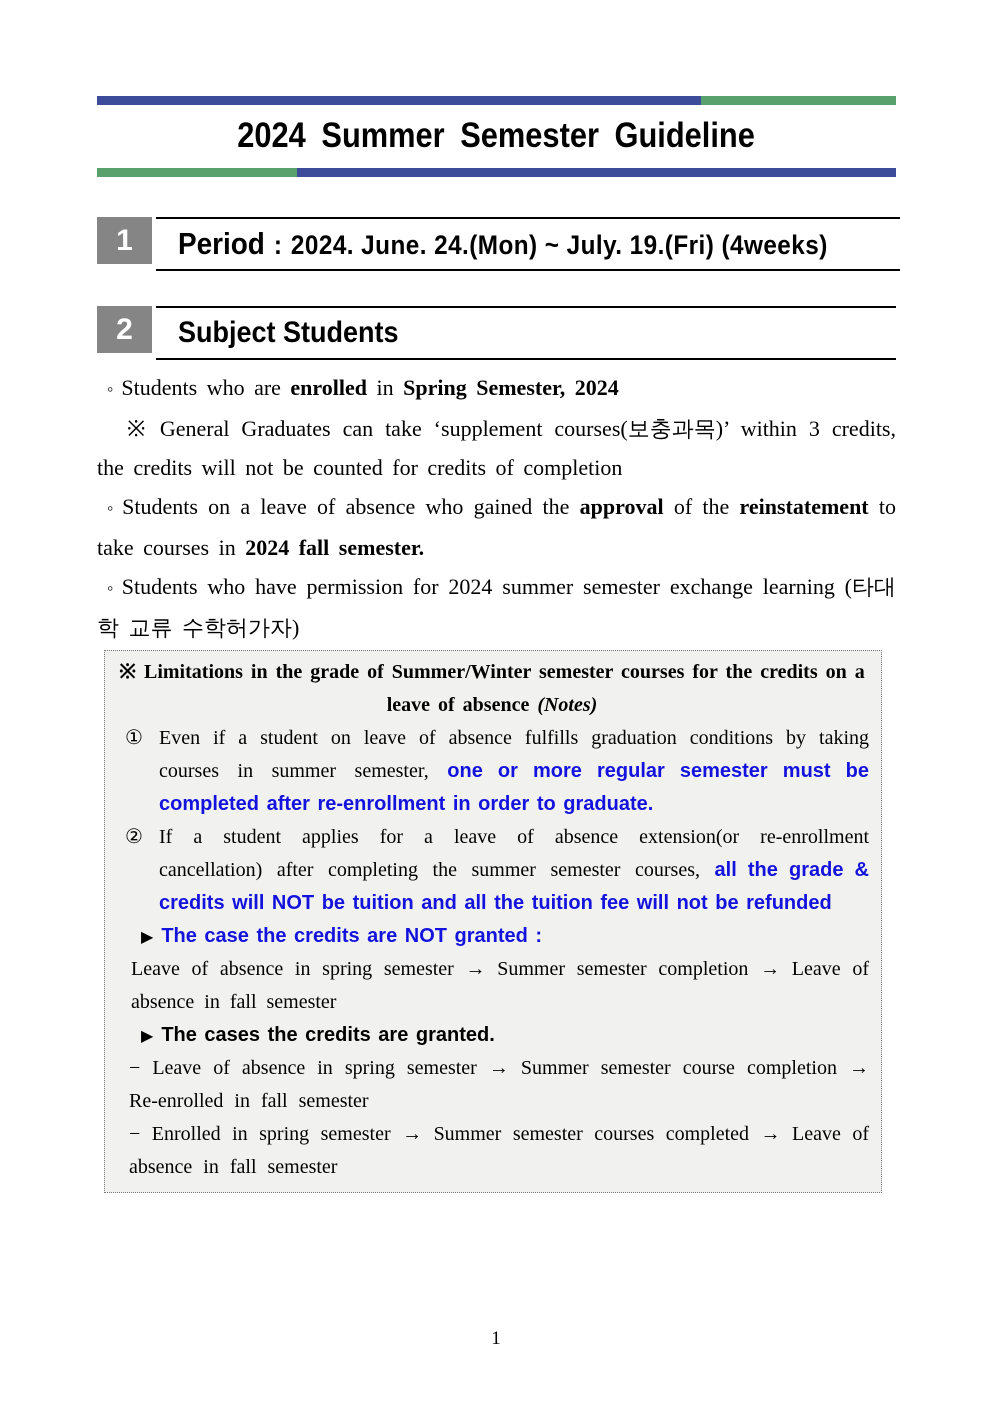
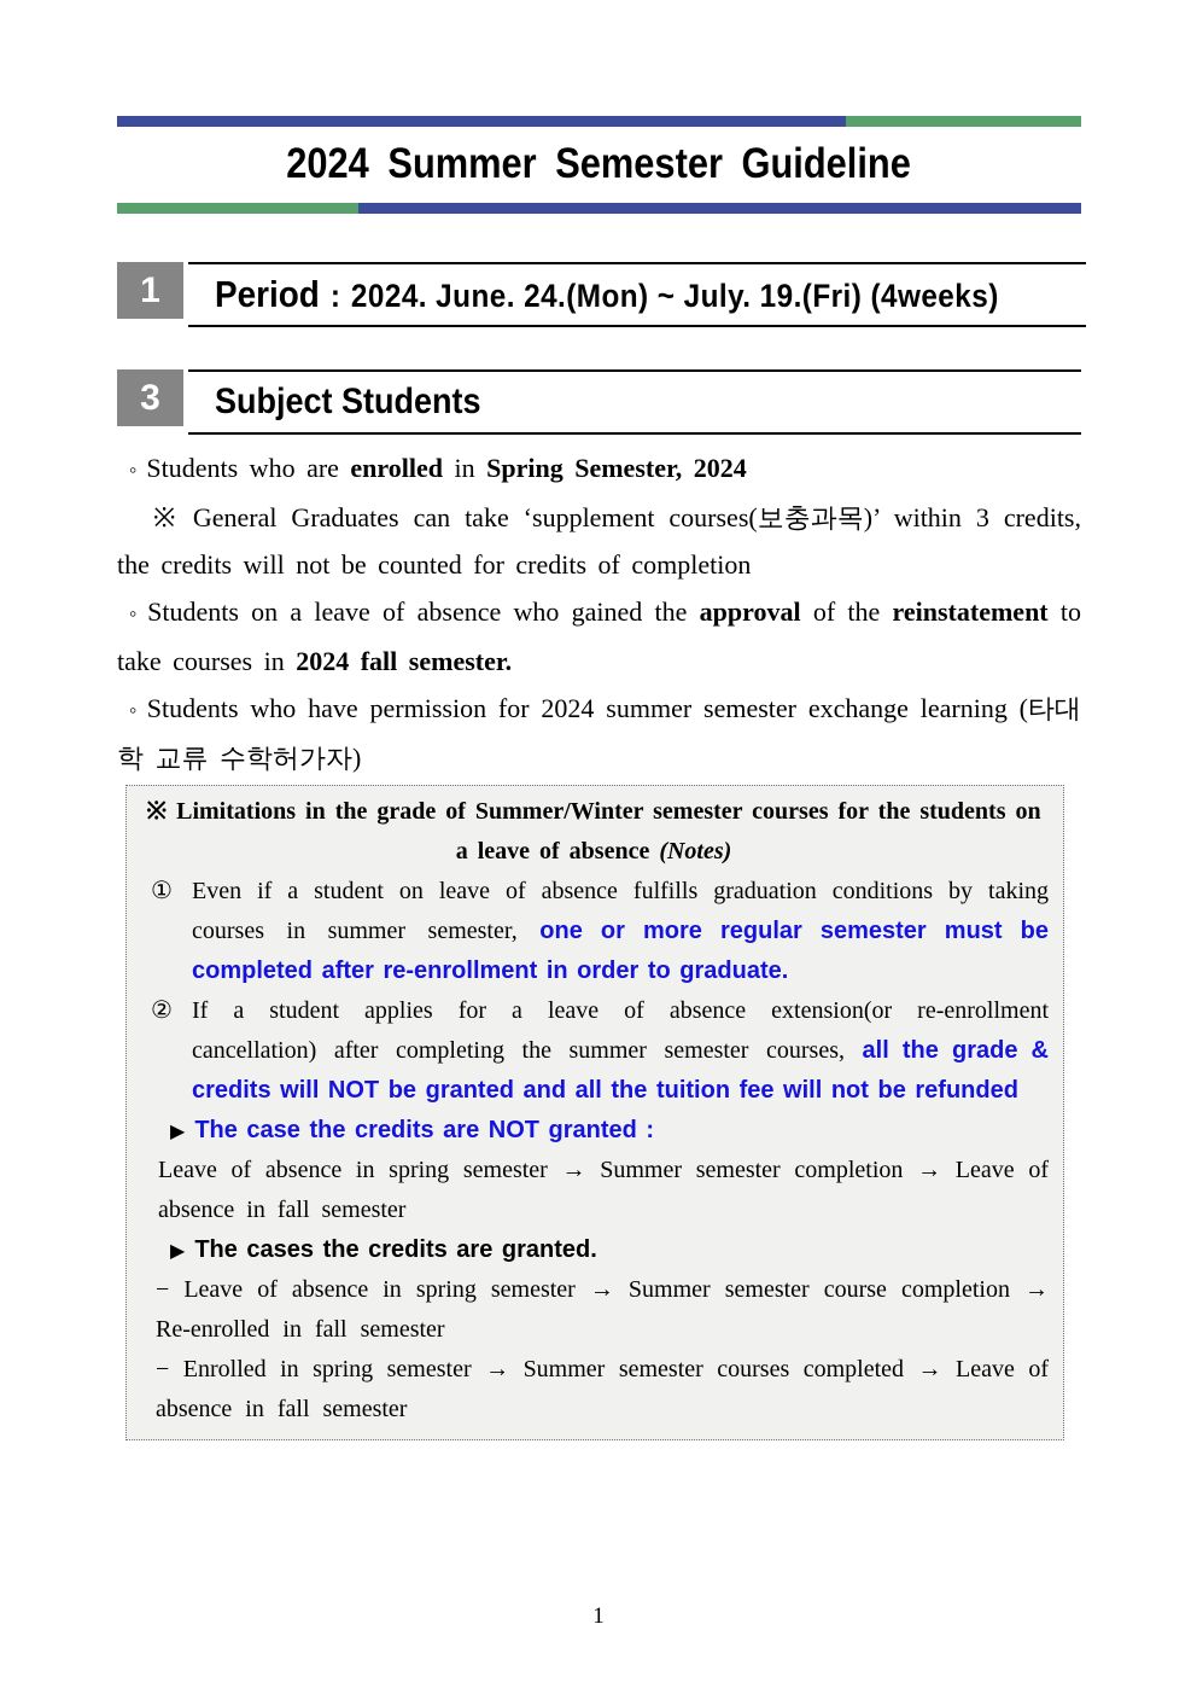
  2024 Summer Semester Guideline
  1
  Period : 2024. June. 24.(Mon) ~ July. 19.(Fri) (4weeks)
- 2
+ 3
  Subject Students
  ◦ Students who are enrolled in Spring Semester, 2024
  ※ General Graduates can take ‘supplement courses(보충과목)’ within 3 credits, the credits will not be counted for credits of completion
  ◦ Students on a leave of absence who gained the approval of the reinstatement to take courses in 2024 fall semester.
  ◦ Students who have permission for 2024 summer semester exchange learning (타대학 교류 수학허가자)
- ※ Limitations in the grade of Summer/Winter semester courses for the credits on a leave of absence (Notes)
+ ※ Limitations in the grade of Summer/Winter semester courses for the students on a leave of absence (Notes)
  ①
  Even if a student on leave of absence fulfills graduation conditions by taking courses in summer semester, one or more regular semester must be completed after re-enrollment in order to graduate.
  ②
- If a student applies for a leave of absence extension(or re-enrollment cancellation) after completing the summer semester courses, all the grade & credits will NOT be tuition and all the tuition fee will not be refunded
+ If a student applies for a leave of absence extension(or re-enrollment cancellation) after completing the summer semester courses, all the grade & credits will NOT be granted and all the tuition fee will not be refunded
  ▶ The case the credits are NOT granted :
  Leave of absence in spring semester → Summer semester completion → Leave of absence in fall semester
  ▶ The cases the credits are granted.
  − Leave of absence in spring semester → Summer semester course completion → Re-enrolled in fall semester
  − Enrolled in spring semester → Summer semester courses completed → Leave of absence in fall semester
  1
